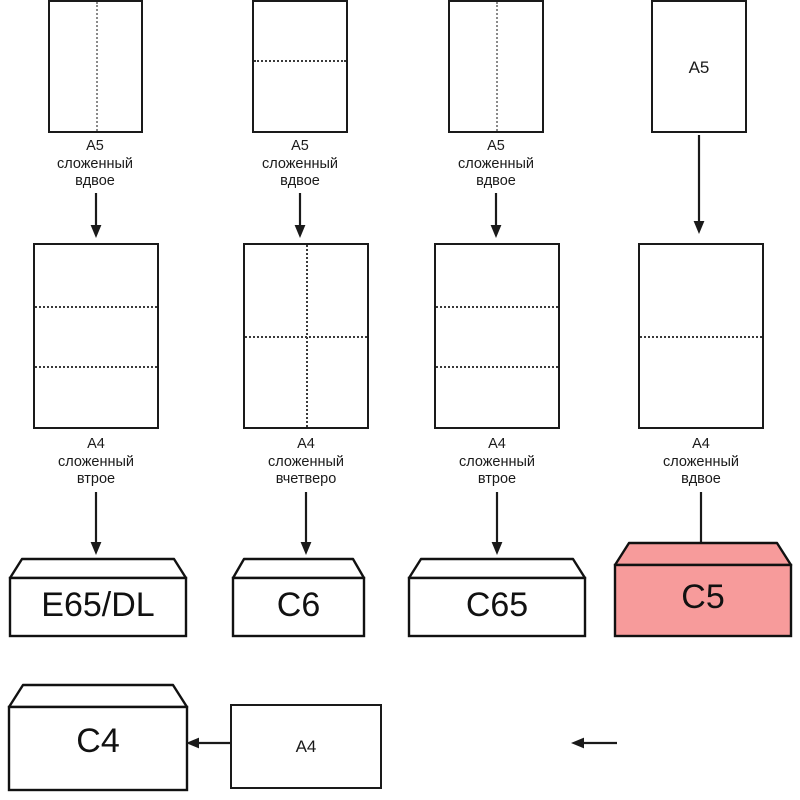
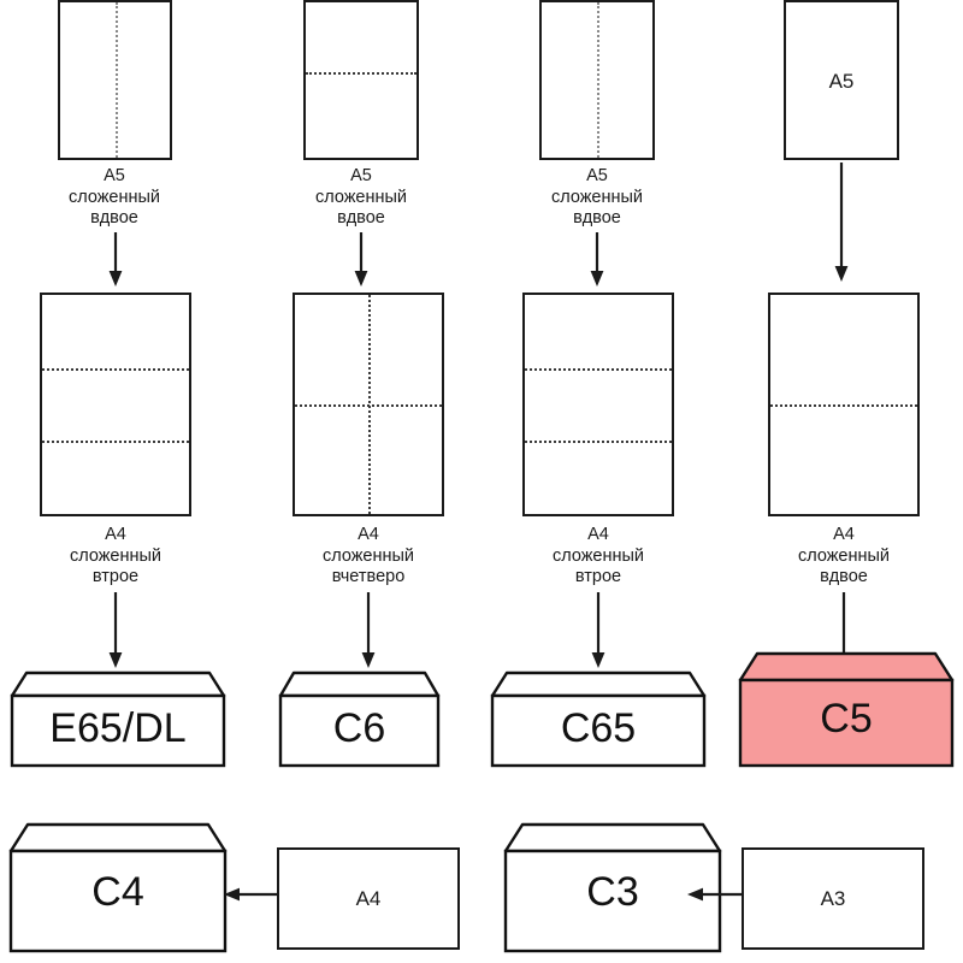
  А5
  сложенный
  вдвое
  А5
  сложенный
  вдвое
  А5
  сложенный
  вдвое
  А5
  А4
  сложенный
  втрое
  А4
  сложенный
  вчетверо
  А4
  сложенный
  втрое
  А4
  сложенный
  вдвое
  E65/DL
  C6
  C65
  C5
  C4
  А4
+ C3
+ А3
